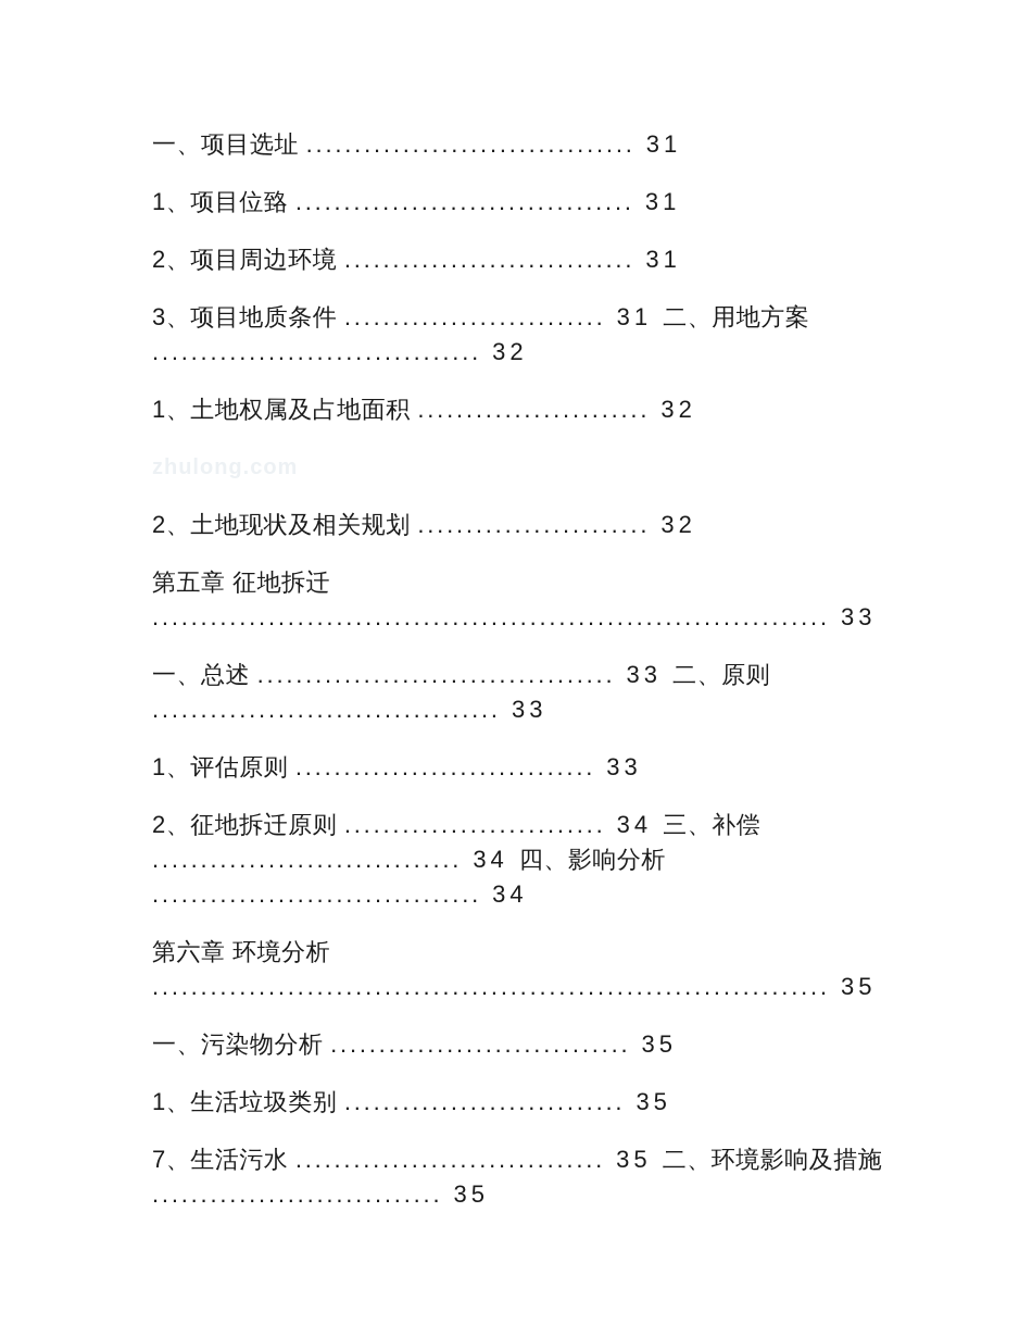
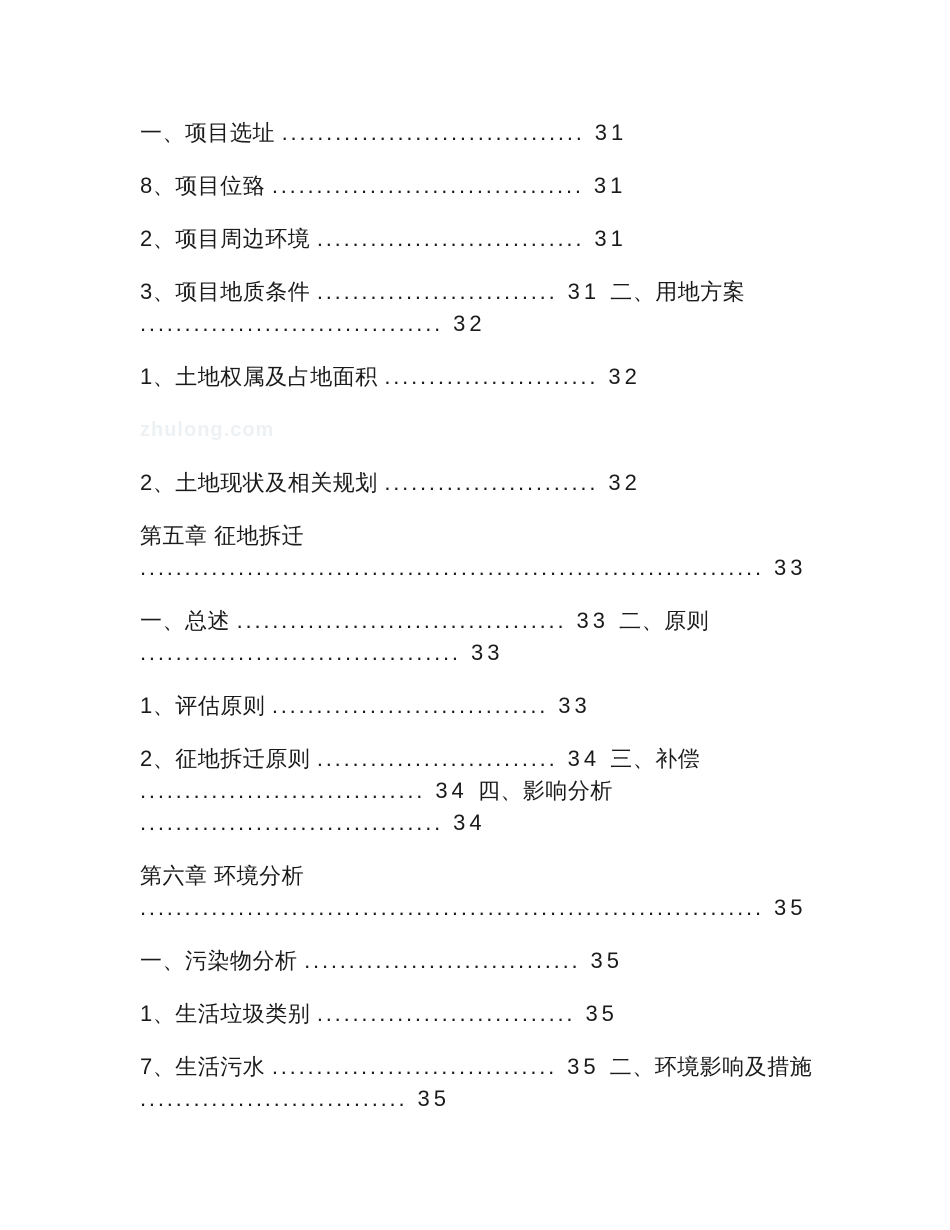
  一、项目选址 .................................. 31
- 1、项目位臵 ................................... 31
+ 8、项目位臵 ................................... 31
  2、项目周边环境 .............................. 31
  3、项目地质条件 ........................... 31 二、用地方案
  .................................. 32
  1、土地权属及占地面积 ........................ 32
  2、土地现状及相关规划 ........................ 32
  第五章 征地拆迁
  ...................................................................... 33
  一、总述 ..................................... 33 二、原则
  .................................... 33
  1、评估原则 ............................... 33
  2、征地拆迁原则 ........................... 34 三、补偿
  ................................ 34 四、影响分析
  .................................. 34
  第六章 环境分析
  ...................................................................... 35
  一、污染物分析 ............................... 35
  1、生活垃圾类别 ............................. 35
  7、生活污水 ................................ 35 二、环境影响及措施
  .............................. 35
